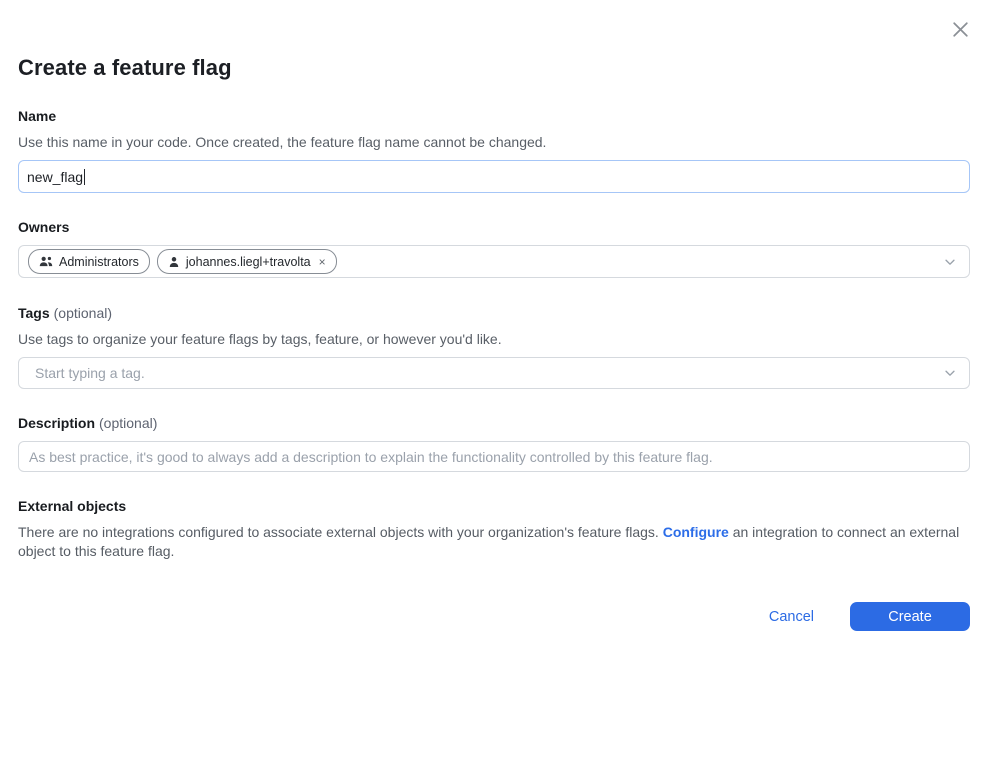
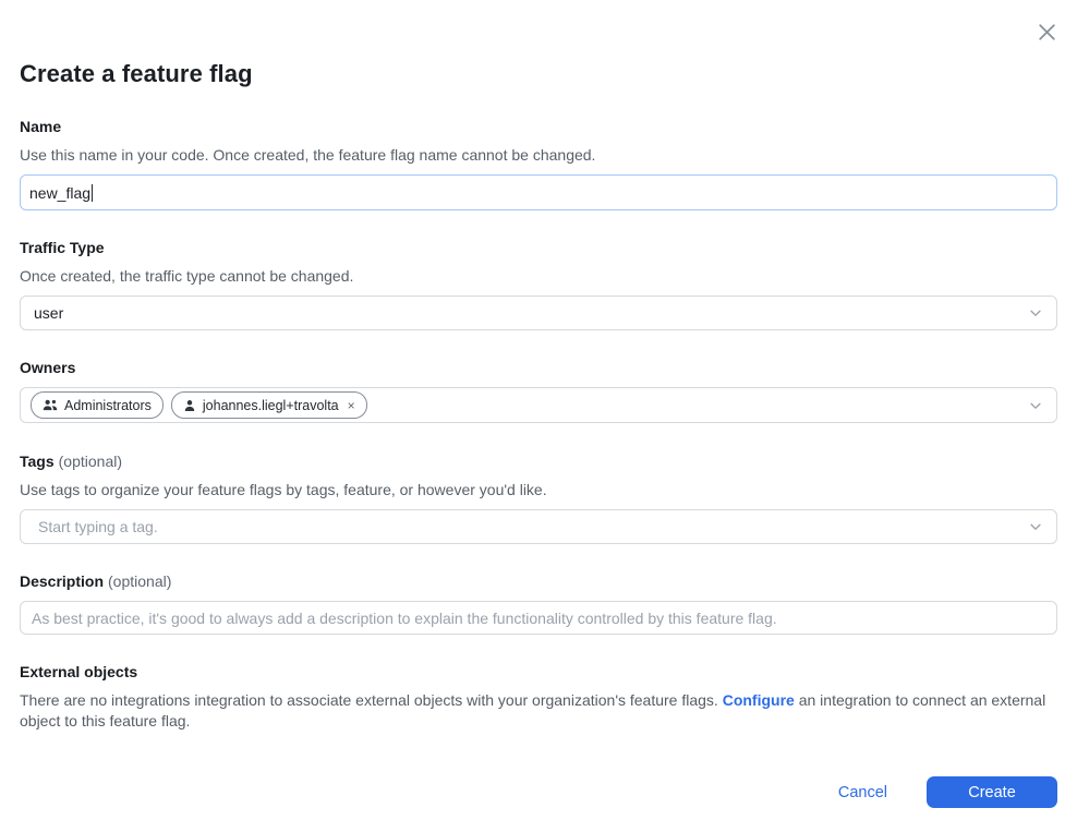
  Create a feature flag
  Name
  Use this name in your code. Once created, the feature flag name cannot be changed.
  new_flag
+ Traffic Type
+ Once created, the traffic type cannot be changed.
+ user
  Owners
  Administrators
  johannes.liegl+travolta
  ×
  Tags (optional)
  Use tags to organize your feature flags by tags, feature, or however you'd like.
  Start typing a tag.
  Description (optional)
  As best practice, it's good to always add a description to explain the functionality controlled by this feature flag.
  External objects
- There are no integrations configured to associate external objects with your organization's feature flags. Configure an integration to connect an external object to this feature flag.
+ There are no integrations integration to associate external objects with your organization's feature flags. Configure an integration to connect an external object to this feature flag.
  Cancel
  Create
